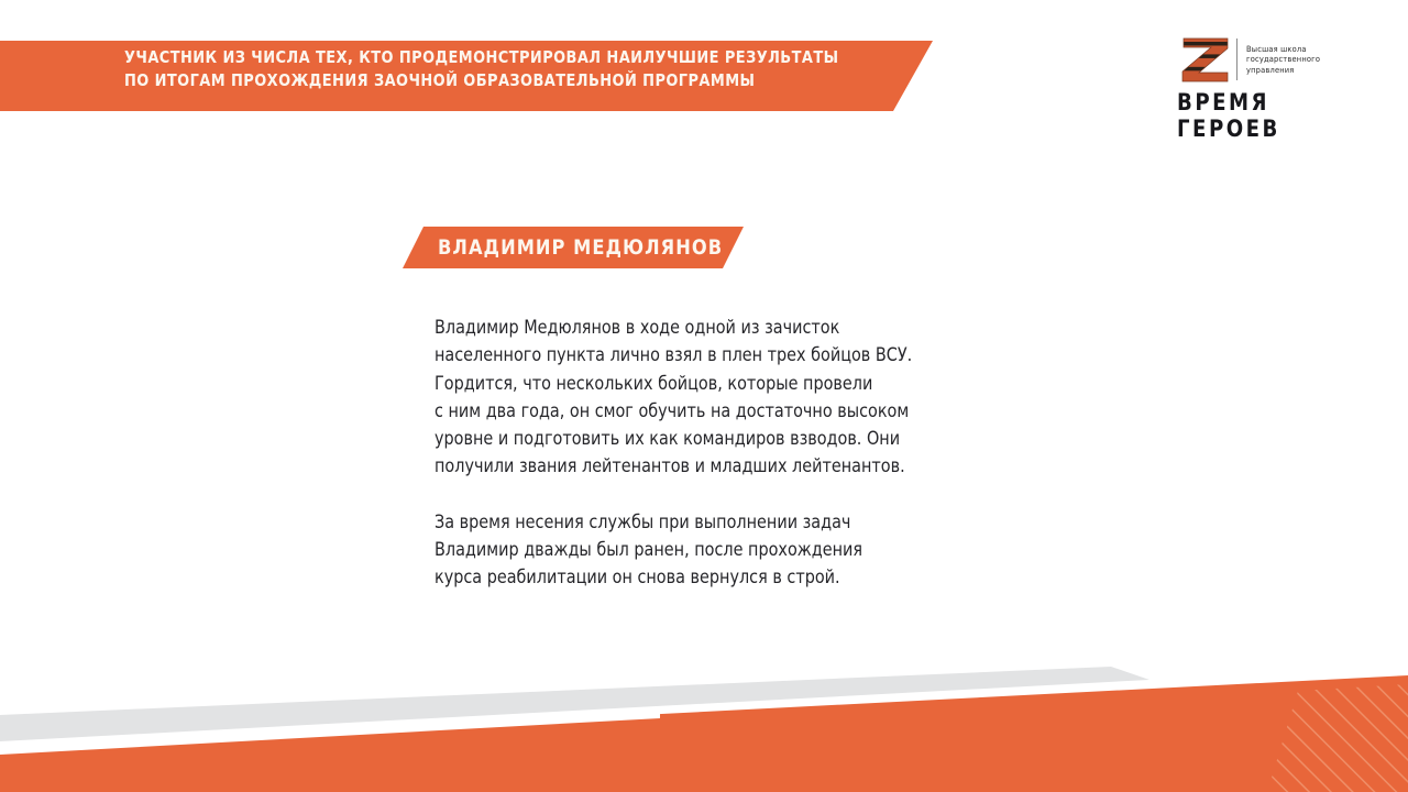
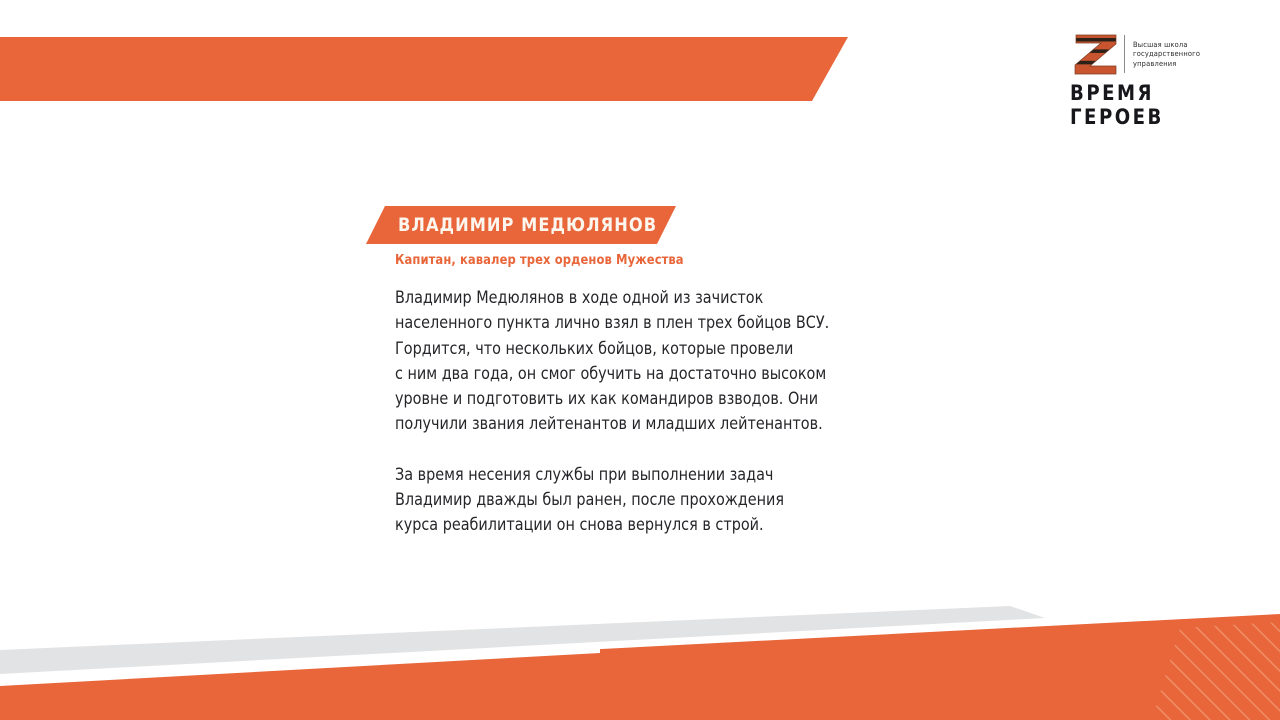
- УЧАСТНИК ИЗ ЧИСЛА ТЕХ, КТО ПРОДЕМОНСТРИРОВАЛ НАИЛУЧШИЕ РЕЗУЛЬТАТЫ
- ПО ИТОГАМ ПРОХОЖДЕНИЯ ЗАОЧНОЙ ОБРАЗОВАТЕЛЬНОЙ ПРОГРАММЫ
  Высшая школа
  государственного
  управления
  ВРЕМЯ ГЕРОЕВ
  ВЛАДИМИР МЕДЮЛЯНОВ
+ Капитан, кавалер трех орденов Мужества
  Владимир Медюлянов в ходе одной из зачисток
  населенного пункта лично взял в плен трех бойцов ВСУ.
  Гордится, что нескольких бойцов, которые провели
  с ним два года, он смог обучить на достаточно высоком
  уровне и подготовить их как командиров взводов. Они
  получили звания лейтенантов и младших лейтенантов.
  За время несения службы при выполнении задач
  Владимир дважды был ранен, после прохождения
  курса реабилитации он снова вернулся в строй.
